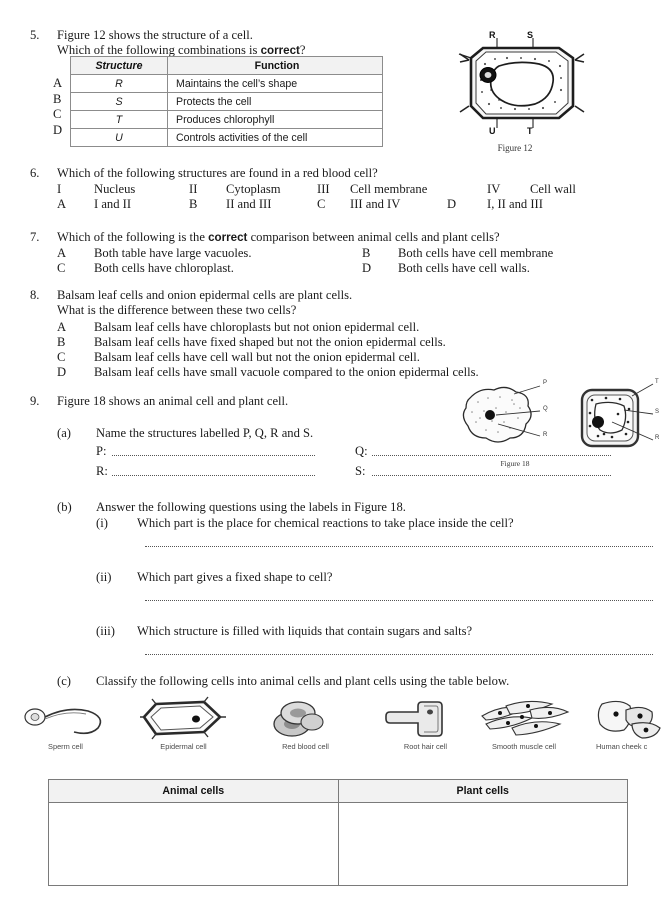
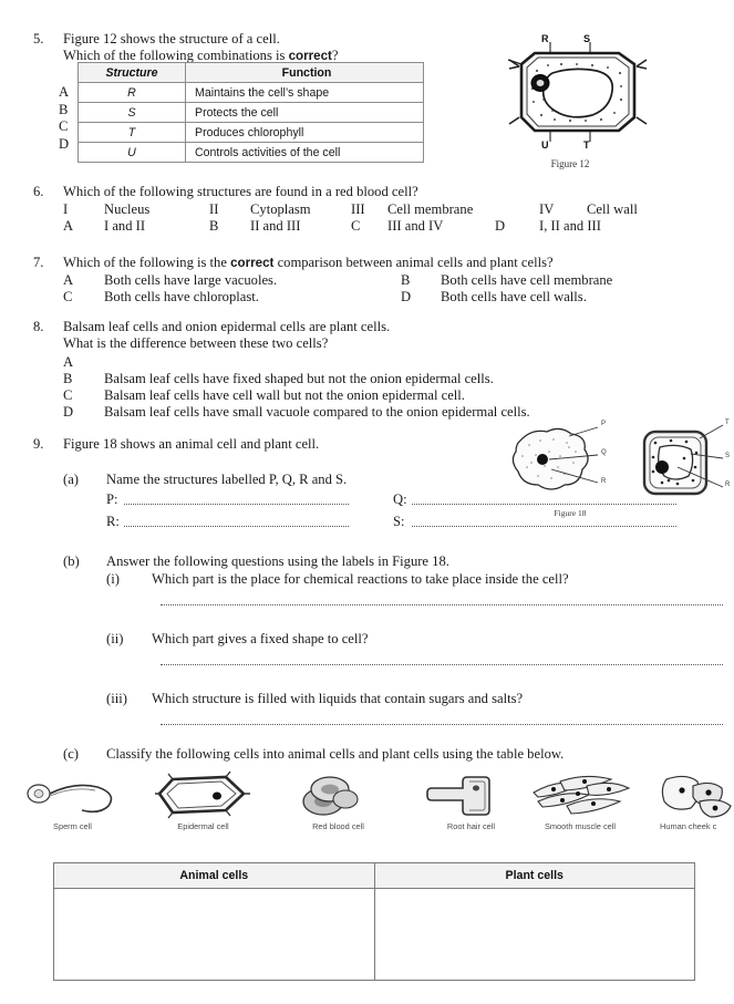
  5.
  Figure 12 shows the structure of a cell.
  Which of the following combinations is correct?
  A
  B
  C
  D
  Structure	Function
  R	Maintains the cell’s shape
  S	Protects the cell
  T	Produces chlorophyll
  U	Controls activities of the cell
  R
  S
  U
  T
  Figure 12
  6.
  Which of the following structures are found in a red blood cell?
  I
  Nucleus
  II
  Cytoplasm
  III
  Cell membrane
  IV
  Cell wall
  A
  I and II
  B
  II and III
  C
  III and IV
  D
  I, II and III
  7.
  Which of the following is the correct comparison between animal cells and plant cells?
  A
- Both table have large vacuoles.
+ Both cells have large vacuoles.
  B
  Both cells have cell membrane
  C
  Both cells have chloroplast.
  D
  Both cells have cell walls.
  8.
  Balsam leaf cells and onion epidermal cells are plant cells.
  What is the difference between these two cells?
  A
- Balsam leaf cells have chloroplasts but not onion epidermal cell.
  B
  Balsam leaf cells have fixed shaped but not the onion epidermal cells.
  C
  Balsam leaf cells have cell wall but not the onion epidermal cell.
  D
  Balsam leaf cells have small vacuole compared to the onion epidermal cells.
  9.
  Figure 18 shows an animal cell and plant cell.
  (a)
  Name the structures labelled P, Q, R and S.
  Figure 18
  P:
  Q:
  R:
  S:
  (b)
  Answer the following questions using the labels in Figure 18.
  (i)
  Which part is the place for chemical reactions to take place inside the cell?
  (ii)
  Which part gives a fixed shape to cell?
  (iii)
  Which structure is filled with liquids that contain sugars and salts?
  (c)
  Classify the following cells into animal cells and plant cells using the table below.
  Sperm cell
  Epidermal cell
  Red blood cell
  Root hair cell
  Smooth muscle cell
  Human cheek c
  Animal cells	Plant cells
